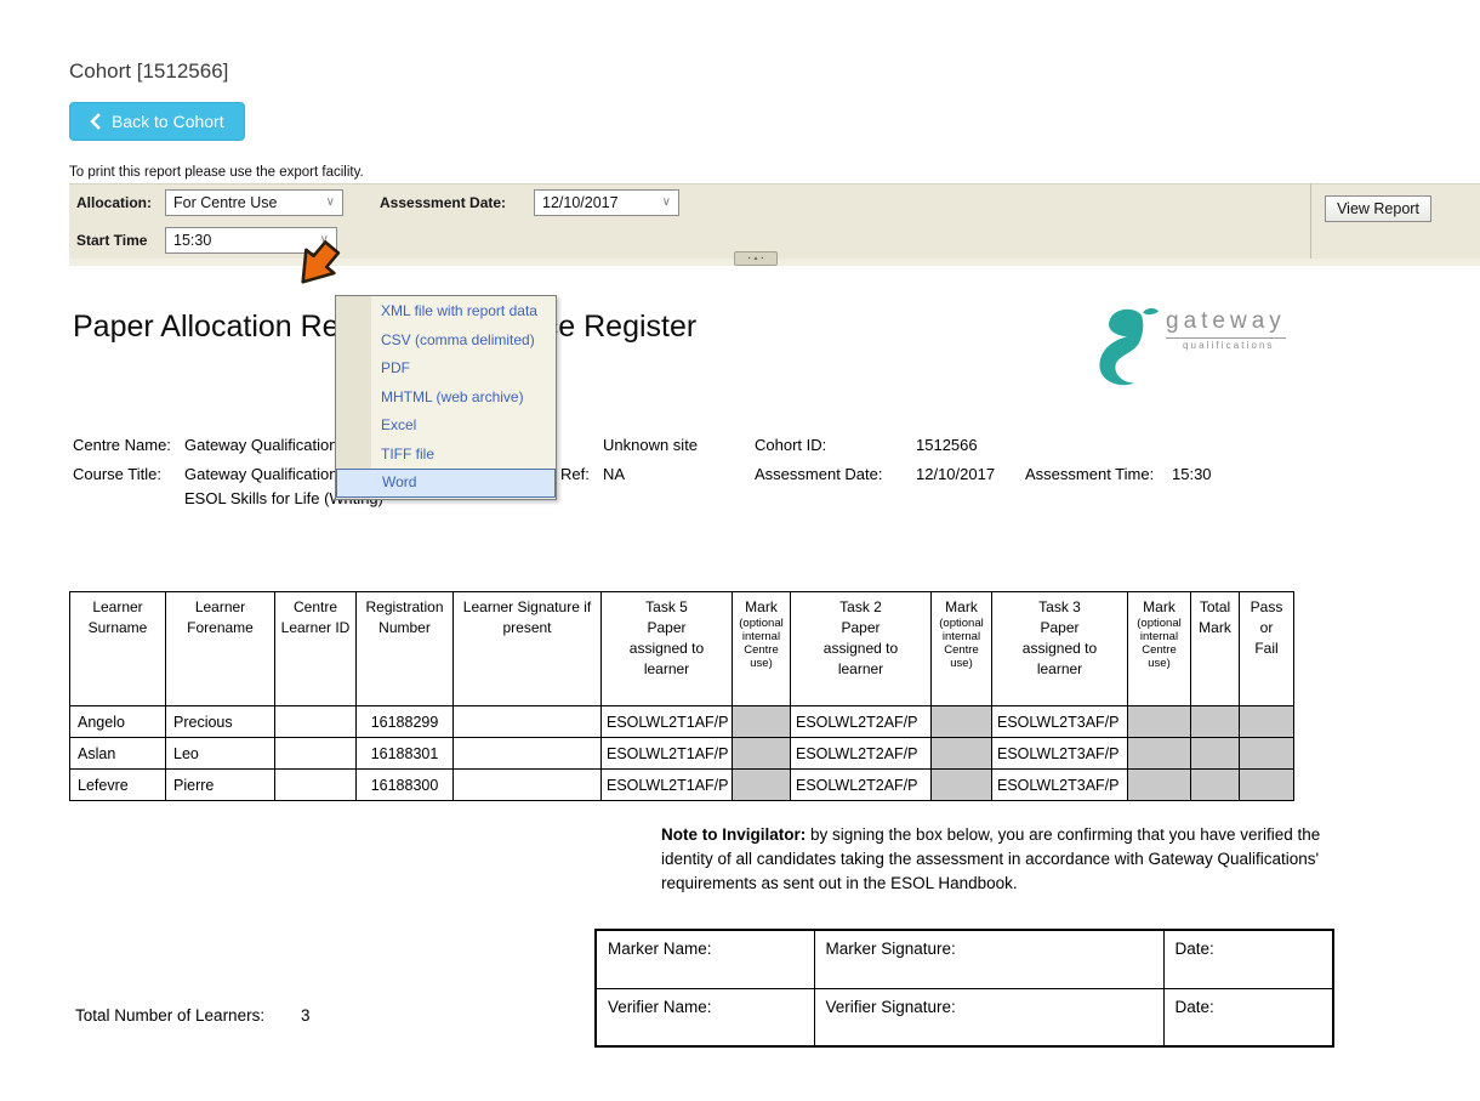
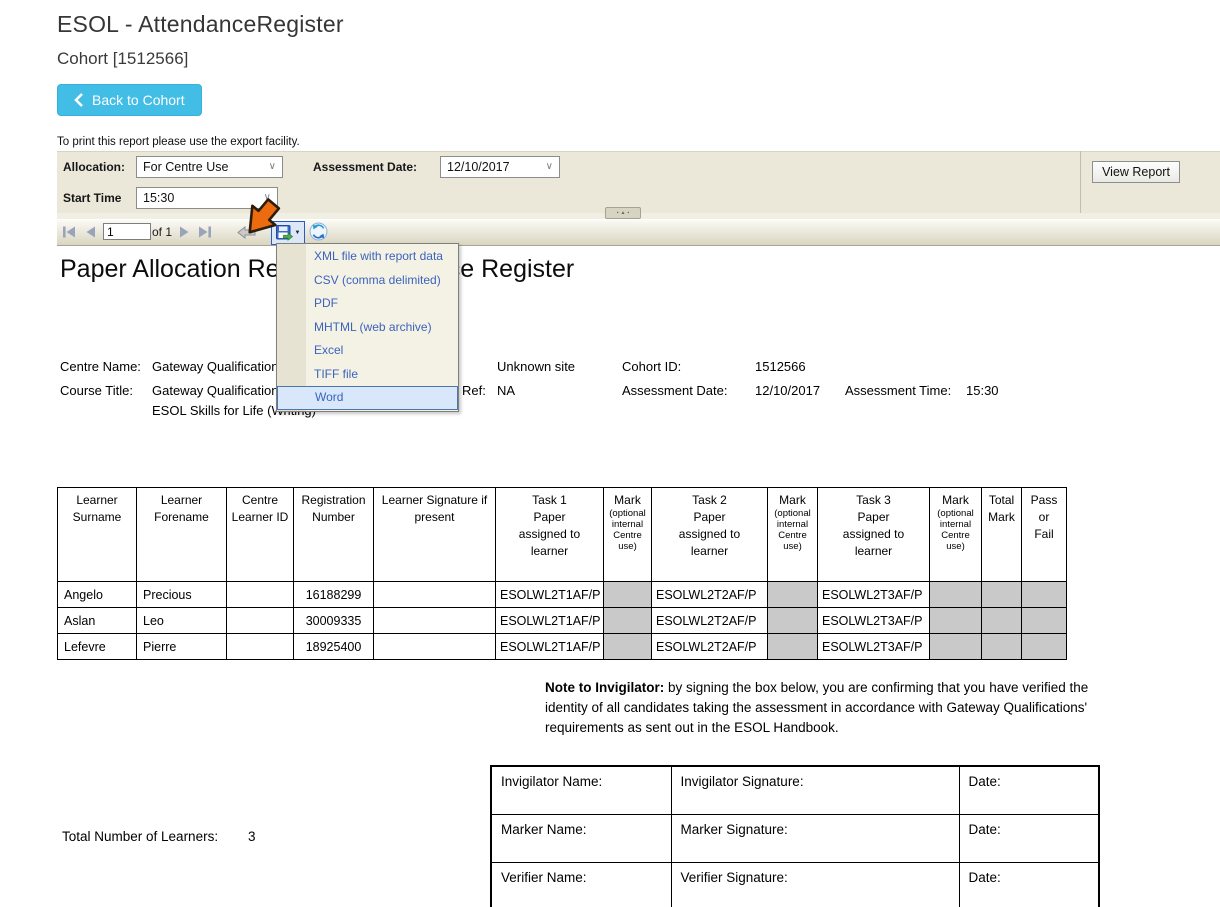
+ ESOL - AttendanceRegister
  Cohort [1512566]
  Back to Cohort
  To print this report please use the export facility.
  Allocation:
  For Centre Use
  ∨
  Assessment Date:
  12/10/2017
  ∨
  Start Time
  15:30
  ∨
  View Report
+ 1
+ of 1
  XML file with report data
  CSV (comma delimited)
  PDF
  MHTML (web archive)
  Excel
  TIFF file
  Word
- gateway
- qualifications
  Centre Name:
  Gateway Qualification
  Unknown site
  Cohort ID:
  1512566
  Course Title:
  Gateway Qualification
  Ref:
  NA
  Assessment Date:
  12/10/2017
  Assessment Time:
  15:30
- Learner Surname	Learner Forename	Centre Learner ID	Registration Number	Learner Signature if present	Task 5 Paper assigned to learner	Mark(optional internal Centre use)	Task 2 Paper assigned to learner	Mark(optional internal Centre use)	Task 3 Paper assigned to learner	Mark(optional internal Centre use)	Total Mark	Pass or Fail
+ Learner Surname	Learner Forename	Centre Learner ID	Registration Number	Learner Signature if present	Task 1 Paper assigned to learner	Mark(optional internal Centre use)	Task 2 Paper assigned to learner	Mark(optional internal Centre use)	Task 3 Paper assigned to learner	Mark(optional internal Centre use)	Total Mark	Pass or Fail
  Angelo	Precious		16188299		ESOLWL2T1AF/P		ESOLWL2T2AF/P		ESOLWL2T3AF/P
- Aslan	Leo		16188301		ESOLWL2T1AF/P		ESOLWL2T2AF/P		ESOLWL2T3AF/P
+ Aslan	Leo		30009335		ESOLWL2T1AF/P		ESOLWL2T2AF/P		ESOLWL2T3AF/P
- Lefevre	Pierre		16188300		ESOLWL2T1AF/P		ESOLWL2T2AF/P		ESOLWL2T3AF/P
+ Lefevre	Pierre		18925400		ESOLWL2T1AF/P		ESOLWL2T2AF/P		ESOLWL2T3AF/P
  Note to Invigilator: by signing the box below, you are confirming that you have verified the identity of all candidates taking the assessment in accordance with Gateway Qualifications' requirements as sent out in the ESOL Handbook.
+ Invigilator Name:	Invigilator Signature:	Date:
  Marker Name:	Marker Signature:	Date:
  Verifier Name:	Verifier Signature:	Date:
  Total Number of Learners:
  3
